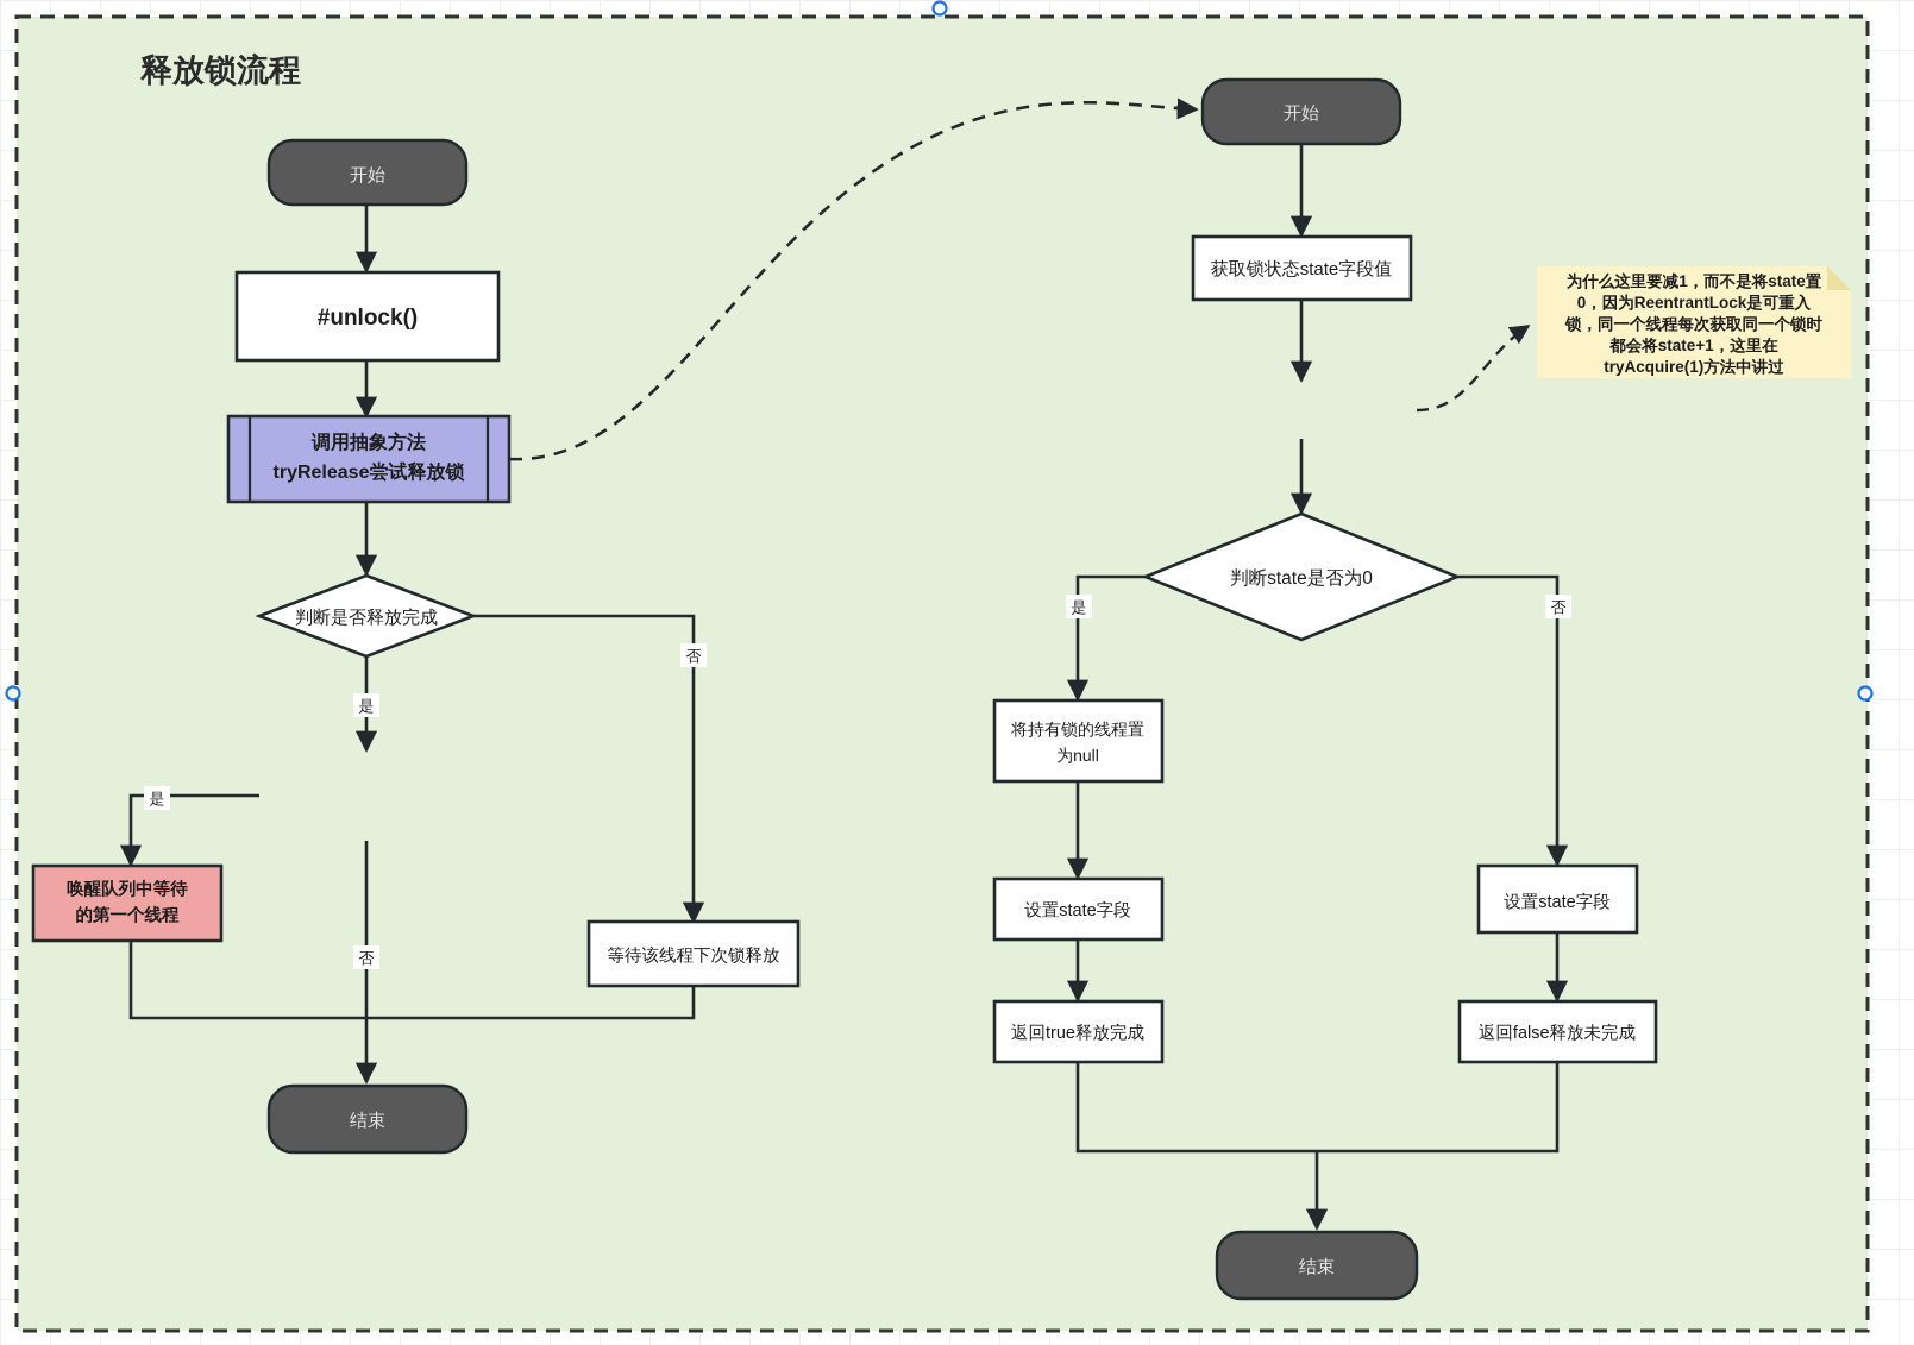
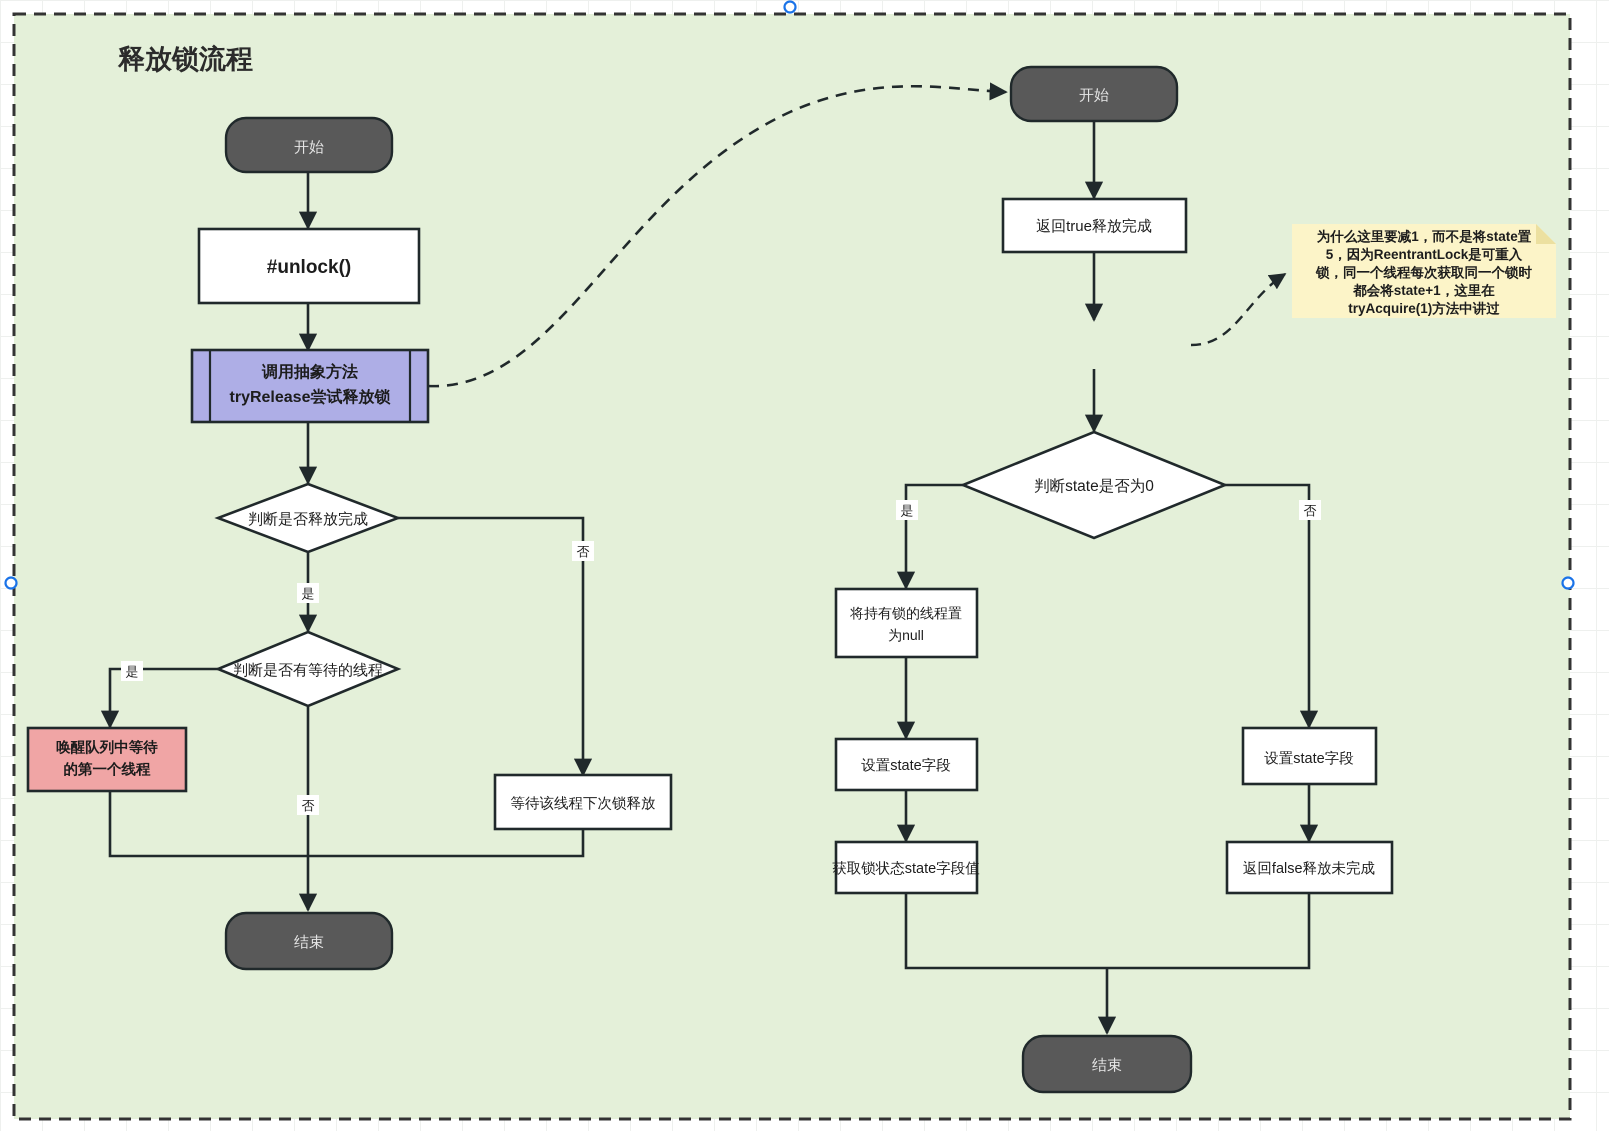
  释放锁流程
  开始
  #unlock()
  调用抽象方法
  tryRelease尝试释放锁
  判断是否释放完成
+ 判断是否有等待的线程
  唤醒队列中等待
  的第一个线程
  等待该线程下次锁释放
  结束
  是
  否
  是
  否
  开始
- 获取锁状态state字段值
+ 返回true释放完成
  判断state是否为0
  将持有锁的线程置
  为null
  设置state字段
- 返回true释放完成
+ 获取锁状态state字段值
  设置state字段
  返回false释放未完成
  结束
  是
  否
  为什么这里要减1，而不是将state置
- 0，因为ReentrantLock是可重入
+ 5，因为ReentrantLock是可重入
  锁，同一个线程每次获取同一个锁时
  都会将state+1，这里在
  tryAcquire(1)方法中讲过
